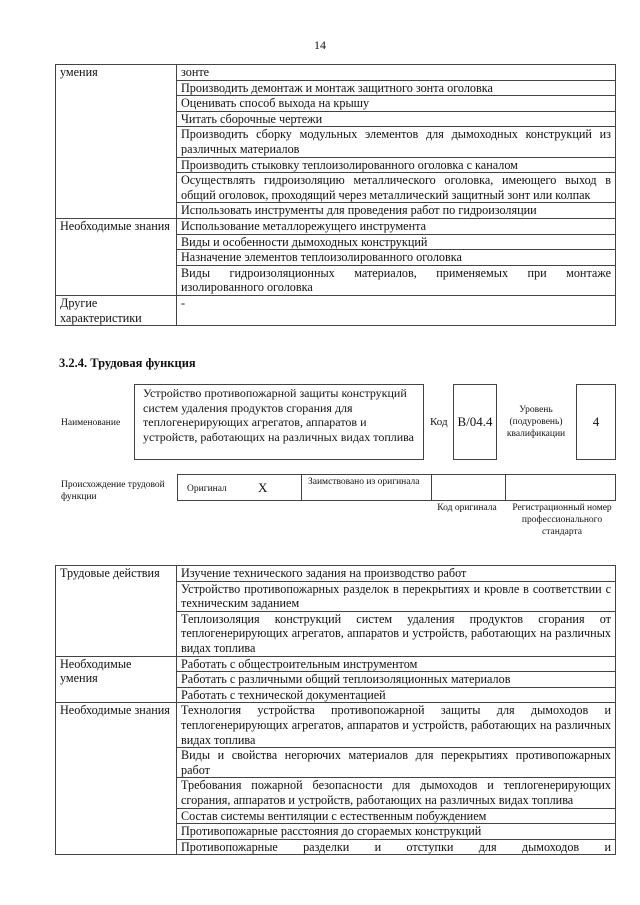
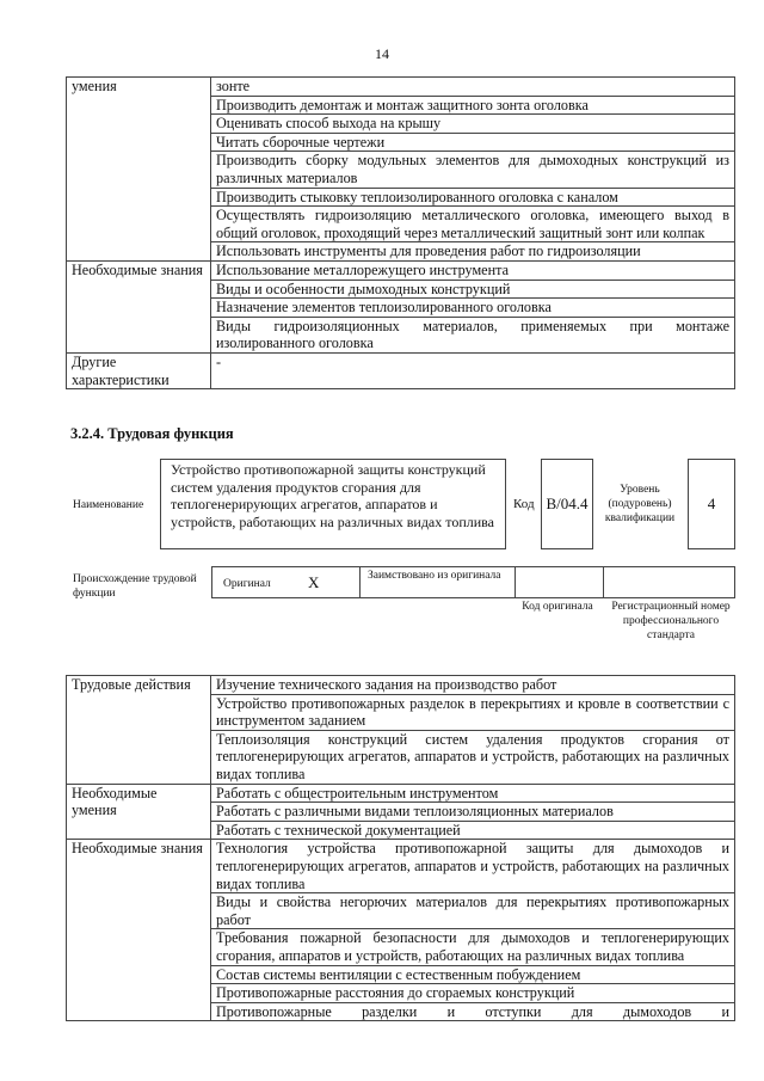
  14
  умения	зонте
  Производить демонтаж и монтаж защитного зонта оголовка
  Оценивать способ выхода на крышу
  Читать сборочные чертежи
  Производить сборку модульных элементов для дымоходных конструкций из различных материалов
  Производить стыковку теплоизолированного оголовка с каналом
  Осуществлять гидроизоляцию металлического оголовка, имеющего выход в общий оголовок, проходящий через металлический защитный зонт или колпак
  Использовать инструменты для проведения работ по гидроизоляции
  Необходимые знания	Использование металлорежущего инструмента
  Виды и особенности дымоходных конструкций
  Назначение элементов теплоизолированного оголовка
  Виды гидроизоляционных материалов, применяемых при монтаже изолированного оголовка
  Другие характеристики	-
  3.2.4. Трудовая функция
  Наименование
  Устройство противопожарной защиты конструкций систем удаления продуктов сгорания для теплогенерирующих агрегатов, аппаратов и устройств, работающих на различных видах топлива
  Код
  B/04.4
  Уровень (подуровень) квалификации
  4
  Происхождение трудовой функции
  Оригинал
  X
  Заимствовано из оригинала
  Код оригинала
  Регистрационный номер профессионального стандарта
  Трудовые действия	Изучение технического задания на производство работ
- Устройство противопожарных разделок в перекрытиях и кровле в соответствии с техническим заданием
+ Устройство противопожарных разделок в перекрытиях и кровле в соответствии с инструментом заданием
  Теплоизоляция конструкций систем удаления продуктов сгорания от теплогенерирующих агрегатов, аппаратов и устройств, работающих на различных видах топлива
  Необходимые умения	Работать с общестроительным инструментом
- Работать с различными общий теплоизоляционных материалов
+ Работать с различными видами теплоизоляционных материалов
  Работать с технической документацией
  Необходимые знания	Технология устройства противопожарной защиты для дымоходов и теплогенерирующих агрегатов, аппаратов и устройств, работающих на различных видах топлива
  Виды и свойства негорючих материалов для перекрытиях противопожарных работ
  Требования пожарной безопасности для дымоходов и теплогенерирующих сгорания, аппаратов и устройств, работающих на различных видах топлива
  Состав системы вентиляции с естественным побуждением
  Противопожарные расстояния до сгораемых конструкций
  Противопожарные разделки и отступки для дымоходов и
